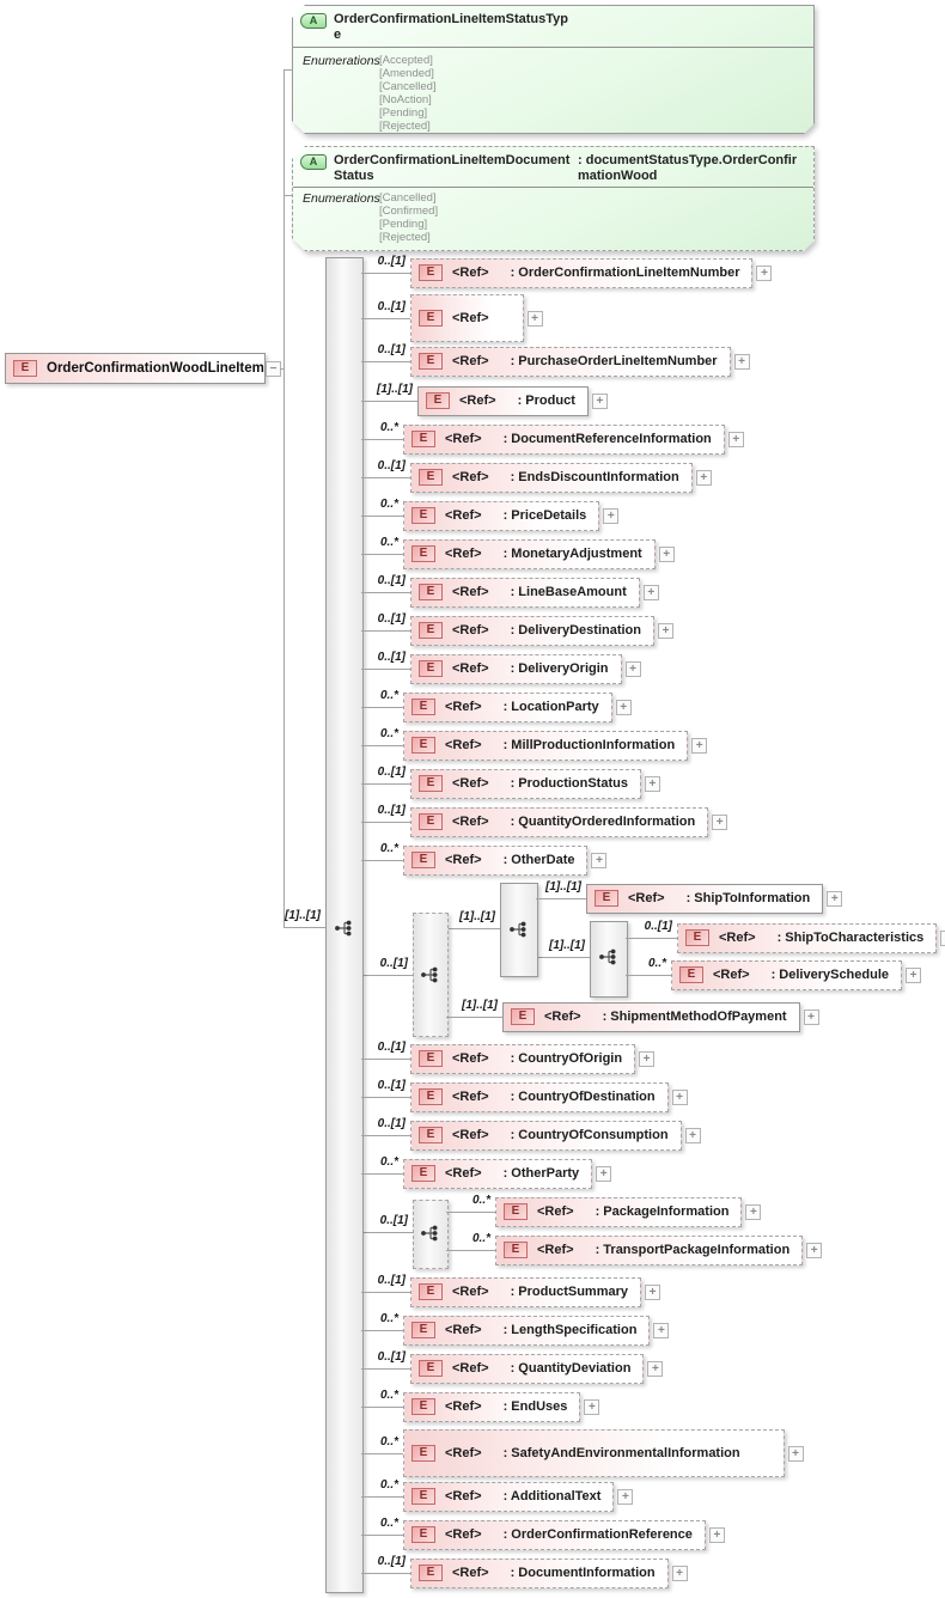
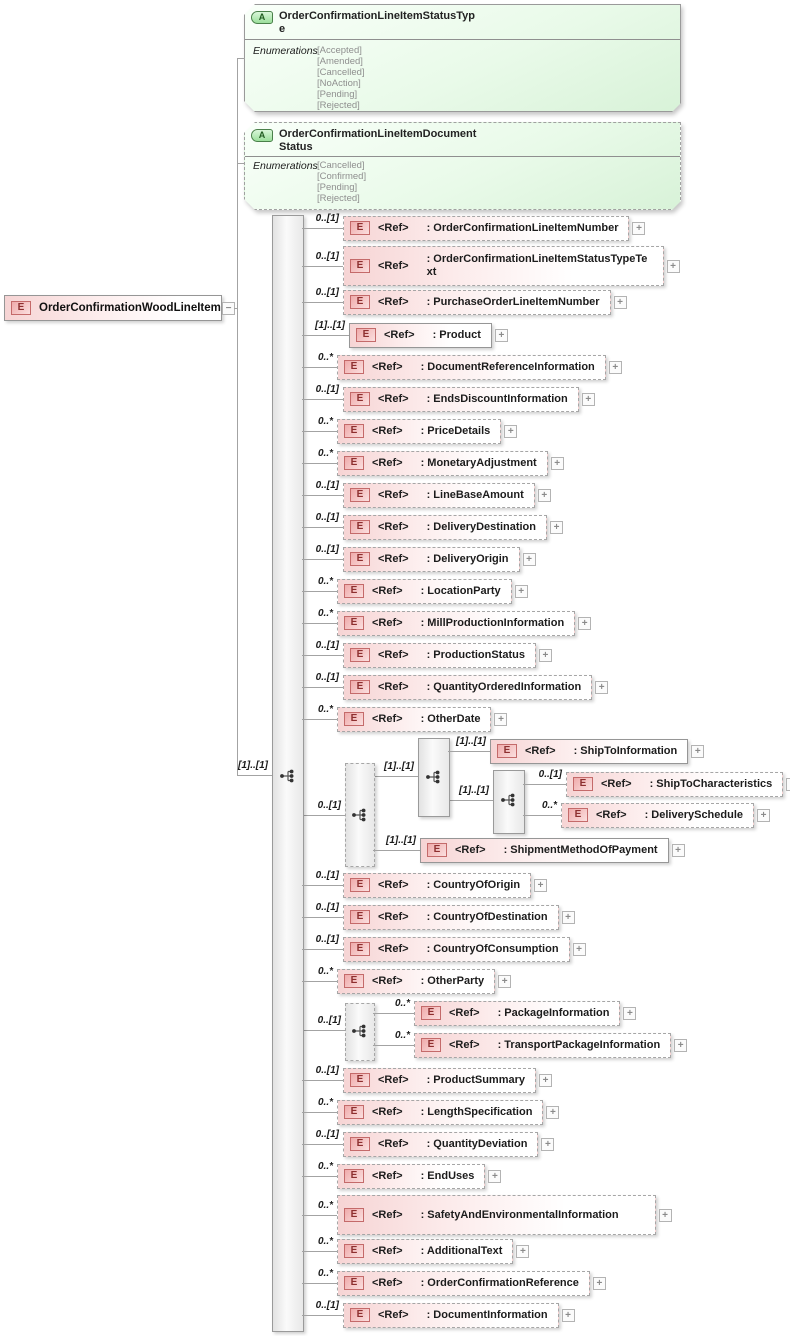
  A
  OrderConfirmationLineItemStatusType
  Enumerations
  [Accepted]
  [Amended]
  [Cancelled]
  [NoAction]
  [Pending]
  [Rejected]
  A
  OrderConfirmationLineItemDocumentStatus
- : documentStatusType.OrderConfirmationWood
  Enumerations
  [Cancelled]
  [Confirmed]
  [Pending]
  [Rejected]
  E
  OrderConfirmationWoodLineItem
  −
  [1]..[1]
  0..[1]
  [1]..[1]
  [1]..[1]
  0..[1]
  0..[1]
  E
  <Ref>
  : OrderConfirmationLineItemNumber
  +
  0..[1]
  E
  <Ref>
+ : OrderConfirmationLineItemStatusTypeText
  +
  0..[1]
  E
  <Ref>
  : PurchaseOrderLineItemNumber
  +
  [1]..[1]
  E
  <Ref>
  : Product
  +
  0..*
  E
  <Ref>
  : DocumentReferenceInformation
  +
  0..[1]
  E
  <Ref>
  : EndsDiscountInformation
  +
  0..*
  E
  <Ref>
  : PriceDetails
  +
  0..*
  E
  <Ref>
  : MonetaryAdjustment
  +
  0..[1]
  E
  <Ref>
  : LineBaseAmount
  +
  0..[1]
  E
  <Ref>
  : DeliveryDestination
  +
  0..[1]
  E
  <Ref>
  : DeliveryOrigin
  +
  0..*
  E
  <Ref>
  : LocationParty
  +
  0..*
  E
  <Ref>
  : MillProductionInformation
  +
  0..[1]
  E
  <Ref>
  : ProductionStatus
  +
  0..[1]
  E
  <Ref>
  : QuantityOrderedInformation
  +
  0..*
  E
  <Ref>
  : OtherDate
  +
  [1]..[1]
  E
  <Ref>
  : ShipToInformation
  +
  0..[1]
  E
  <Ref>
  : ShipToCharacteristics
  0..*
  E
  <Ref>
  : DeliverySchedule
  +
  [1]..[1]
  E
  <Ref>
  : ShipmentMethodOfPayment
  +
  0..[1]
  E
  <Ref>
  : CountryOfOrigin
  +
  0..[1]
  E
  <Ref>
  : CountryOfDestination
  +
  0..[1]
  E
  <Ref>
  : CountryOfConsumption
  +
  0..*
  E
  <Ref>
  : OtherParty
  +
  0..*
  E
  <Ref>
  : PackageInformation
  +
  0..*
  E
  <Ref>
  : TransportPackageInformation
  +
  0..[1]
  E
  <Ref>
  : ProductSummary
  +
  0..*
  E
  <Ref>
  : LengthSpecification
  +
  0..[1]
  E
  <Ref>
  : QuantityDeviation
  +
  0..*
  E
  <Ref>
  : EndUses
  +
  0..*
  E
  <Ref>
  : SafetyAndEnvironmentalInformation
  +
  0..*
  E
  <Ref>
  : AdditionalText
  +
  0..*
  E
  <Ref>
  : OrderConfirmationReference
  +
  0..[1]
  E
  <Ref>
  : DocumentInformation
  +
